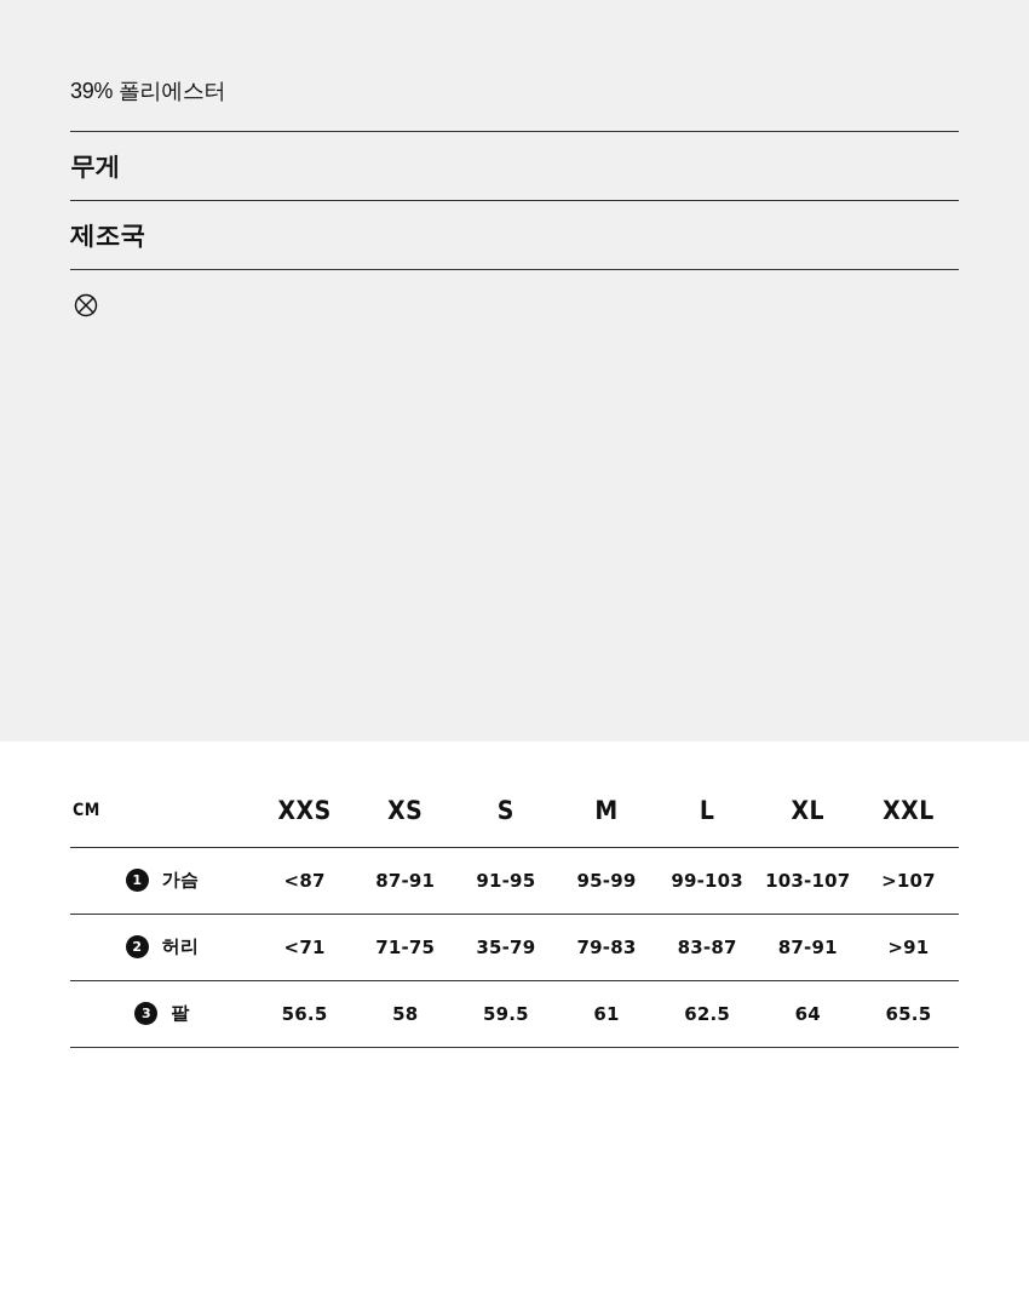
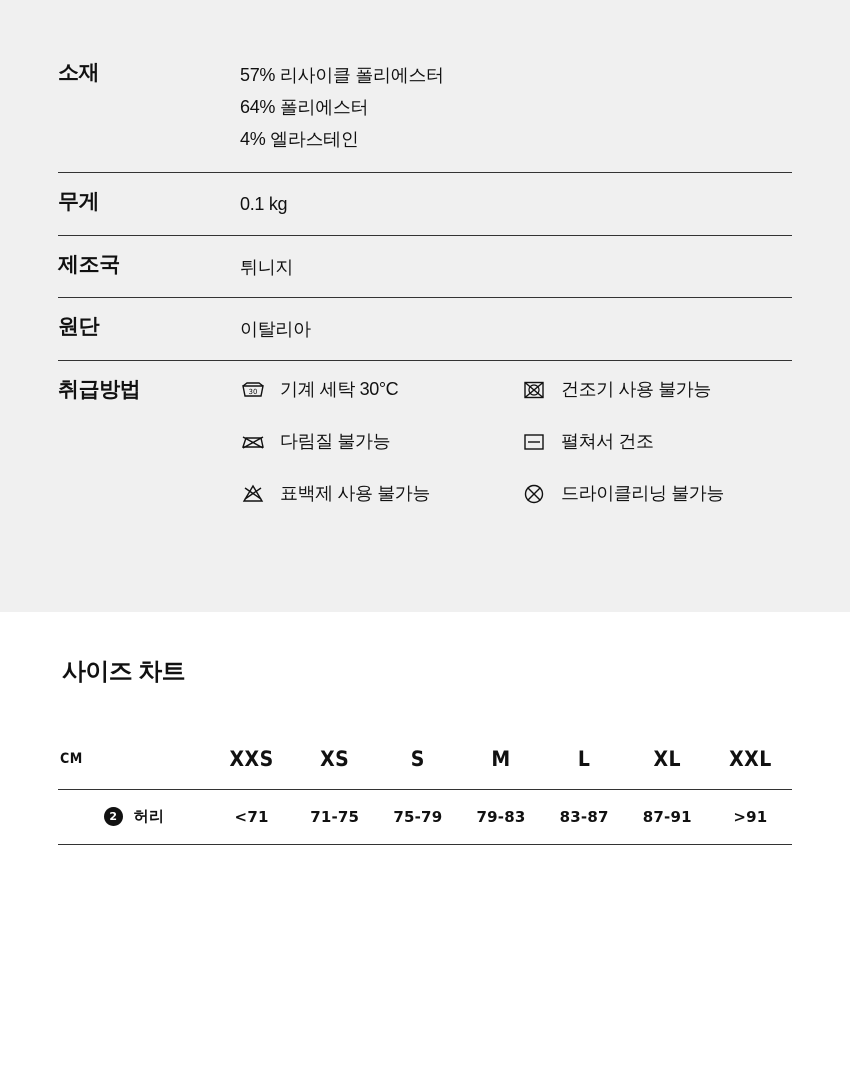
+ 소재
+ 57% 리사이클 폴리에스터
- 39% 폴리에스터
+ 64% 폴리에스터
+ 4% 엘라스테인
  무게
+ 0.1 kg
  제조국
+ 튀니지
+ 원단
+ 이탈리아
+ 취급방법
+ 30
+ 기계 세탁 30°C
+ 건조기 사용 불가능
+ 다림질 불가능
+ 펼쳐서 건조
+ 표백제 사용 불가능
+ 드라이클리닝 불가능
+ 사이즈 차트
  CM	XXS	XS	S	M	L	XL	XXL
- 1 가슴	<87	87-91	91-95	95-99	99-103	103-107	>107
- 2 허리	<71	71-75	35-79	79-83	83-87	87-91	>91
+ 2 허리	<71	71-75	75-79	79-83	83-87	87-91	>91
- 3 팔	56.5	58	59.5	61	62.5	64	65.5
